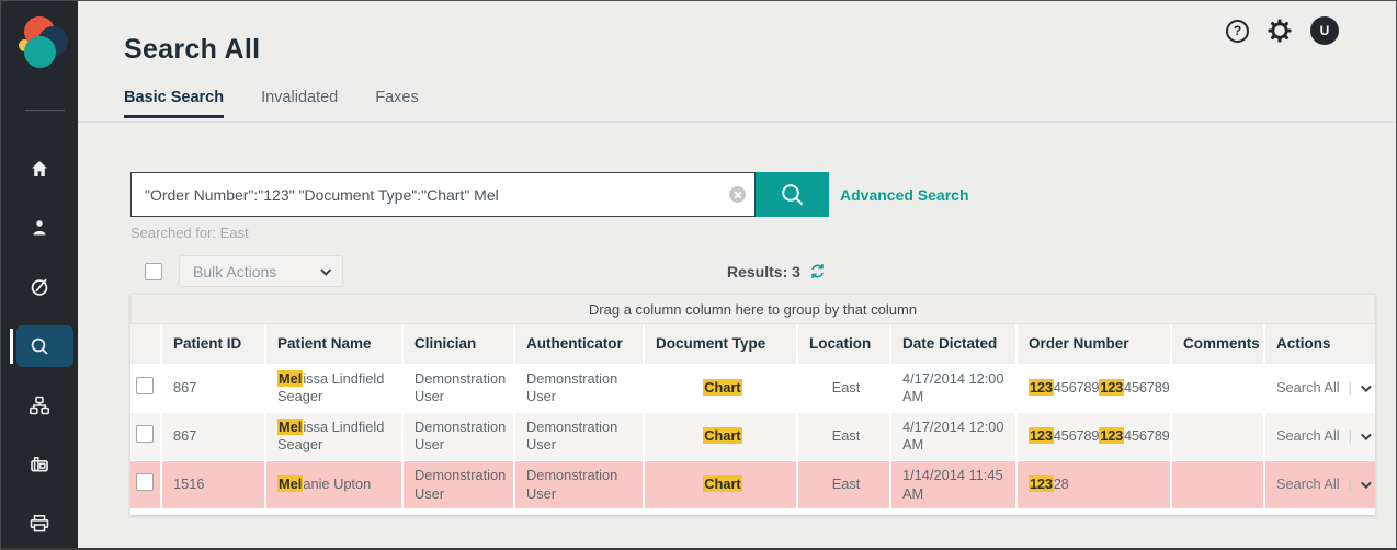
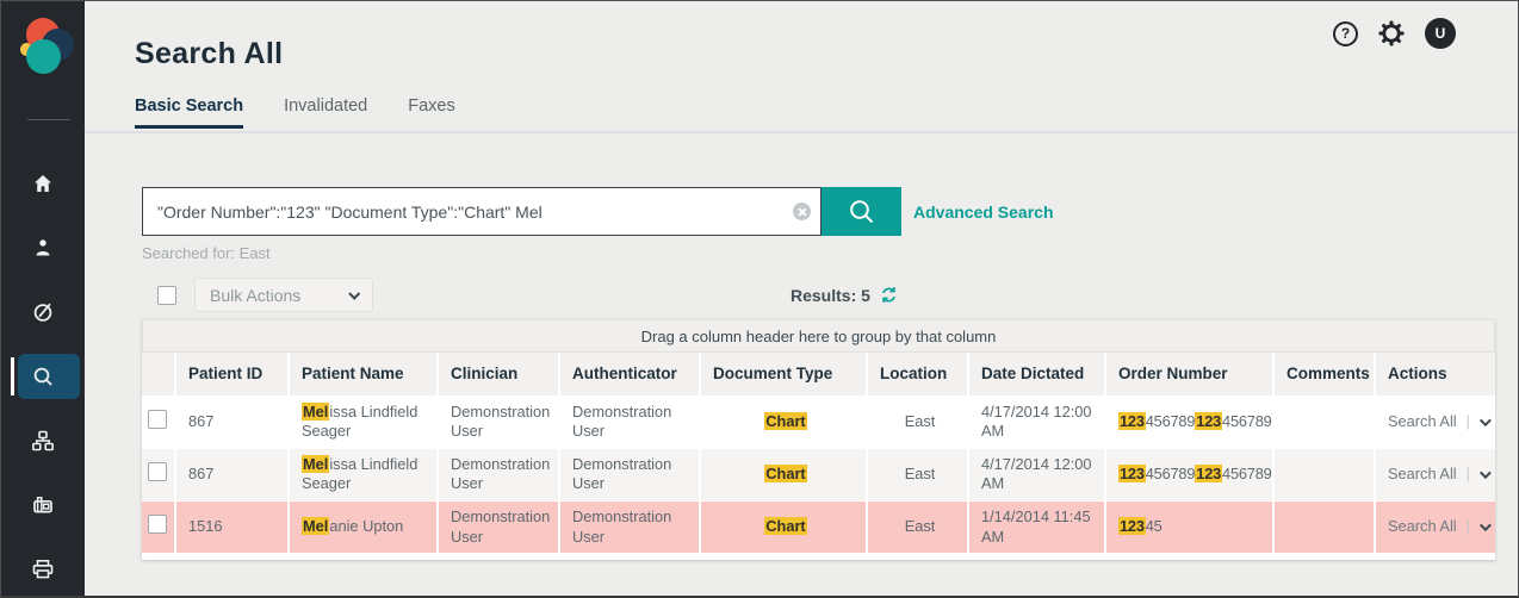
  ?
  U
  Search All
  Basic Search
  Invalidated
  Faxes
  "Order Number":"123" "Document Type":"Chart" Mel
  Advanced Search
  Searched for: East
  Bulk Actions
- Results: 3
+ Results: 5
- Drag a column column here to group by that column
+ Drag a column header here to group by that column
  	Patient ID	Patient Name	Clinician	Authenticator	Document Type	Location	Date Dictated	Order Number	Comments	Actions
  	867	Melissa Lindfield Seager	Demonstration User	Demonstration User	Chart	East	4/17/2014 12:00 AM	123456789123456789		Search All |
  	867	Melissa Lindfield Seager	Demonstration User	Demonstration User	Chart	East	4/17/2014 12:00 AM	123456789123456789		Search All |
- 	1516	Melanie Upton	Demonstration User	Demonstration User	Chart	East	1/14/2014 11:45 AM	12328		Search All |
+ 	1516	Melanie Upton	Demonstration User	Demonstration User	Chart	East	1/14/2014 11:45 AM	12345		Search All |
